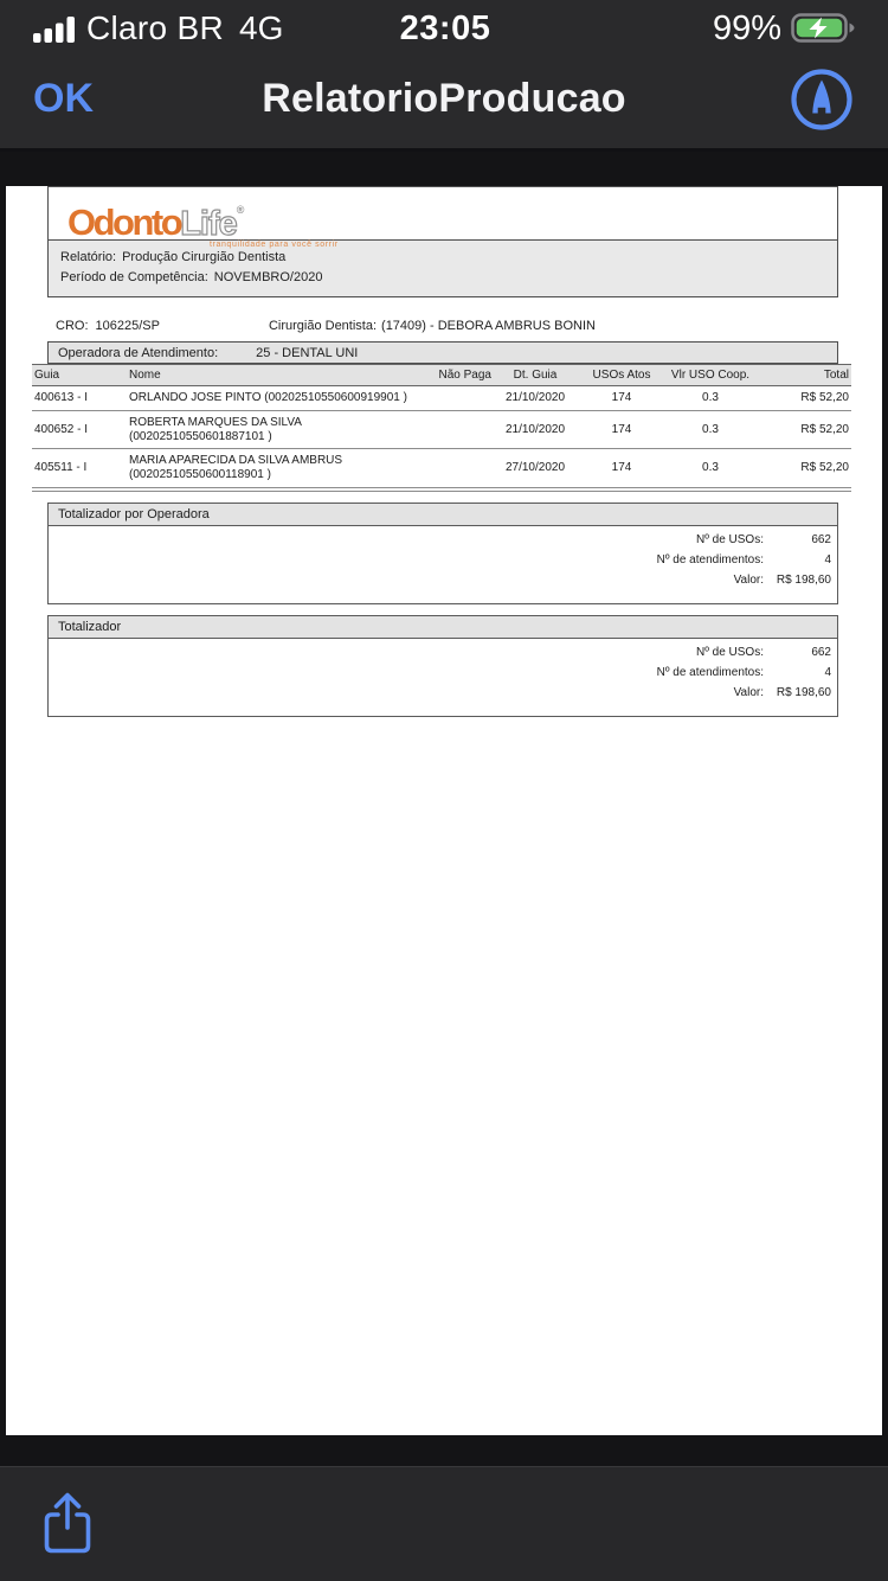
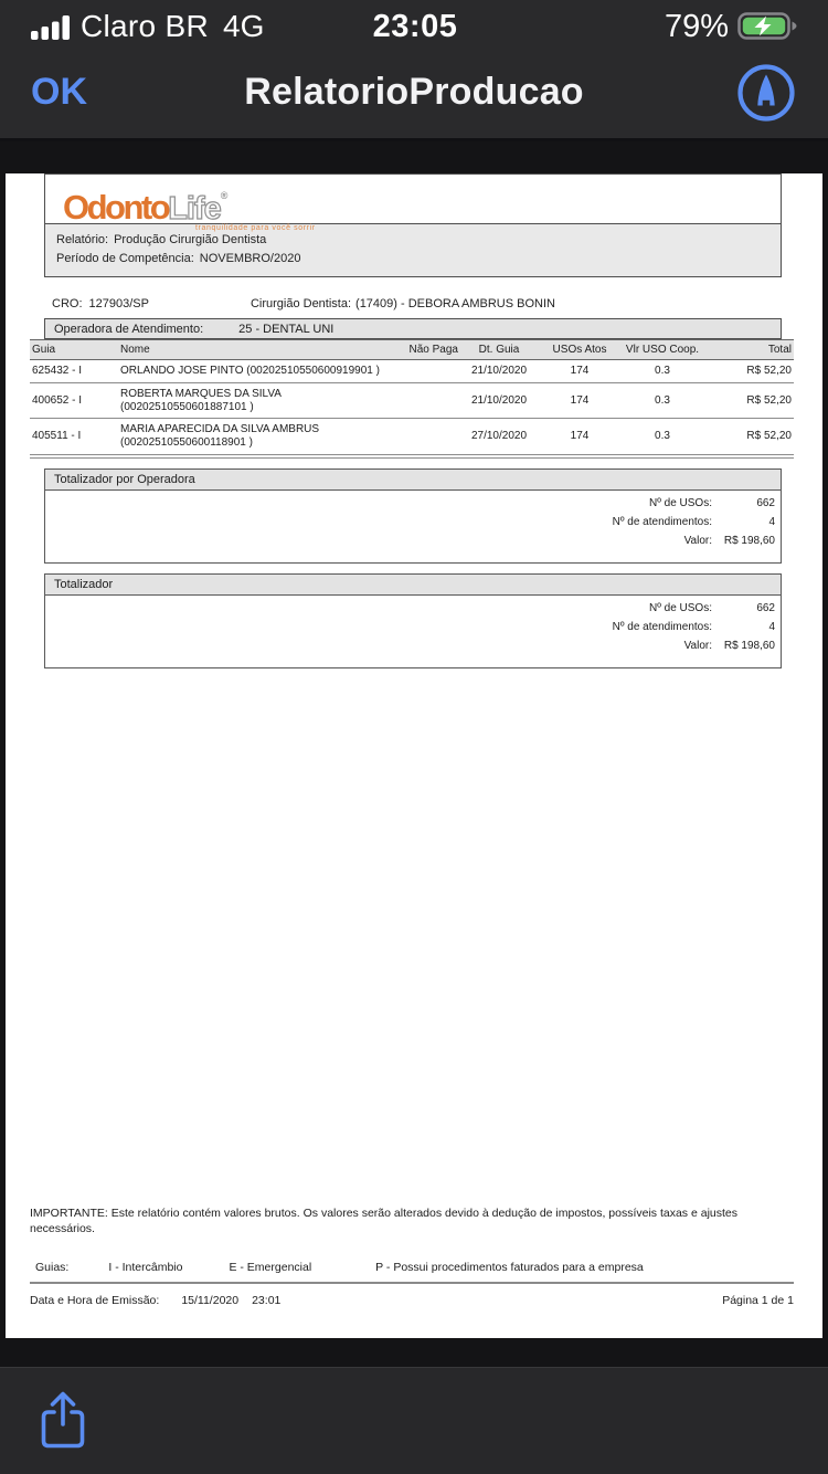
  Claro BR
  4G
  23:05
- 99%
+ 79%
  OK
  RelatorioProducao
  OdontoLife®
  Relatório: Produção Cirurgião Dentista
  Período de Competência: NOVEMBRO/2020
  CRO:
- 106225/SP
+ 127903/SP
  Cirurgião Dentista:
  (17409) - DEBORA AMBRUS BONIN
  Operadora de Atendimento:
  25 - DENTAL UNI
  Guia	Nome	Não Paga	Dt. Guia	USOs Atos	Vlr USO Coop.	Total
- 400613 - I	ORLANDO JOSE PINTO (00202510550600919901 )		21/10/2020	174	0.3	R$ 52,20
+ 625432 - I	ORLANDO JOSE PINTO (00202510550600919901 )		21/10/2020	174	0.3	R$ 52,20
  400652 - I	ROBERTA MARQUES DA SILVA (00202510550601887101 )		21/10/2020	174	0.3	R$ 52,20
  405511 - I	MARIA APARECIDA DA SILVA AMBRUS (00202510550600118901 )		27/10/2020	174	0.3	R$ 52,20
  Totalizador por Operadora
  Nº de USOs:
  662
  Nº de atendimentos:
  4
  Valor:
  R$ 198,60
  Totalizador
  Nº de USOs:
  662
  Nº de atendimentos:
  4
  Valor:
  R$ 198,60
+ IMPORTANTE: Este relatório contém valores brutos. Os valores serão alterados devido à dedução de impostos, possíveis taxas e ajustes necessários.
+ Guias:
+ I - Intercâmbio
+ E - Emergencial
+ P - Possui procedimentos faturados para a empresa
+ Data e Hora de Emissão:
+ 15/11/2020
+ 23:01
+ Página 1 de 1
